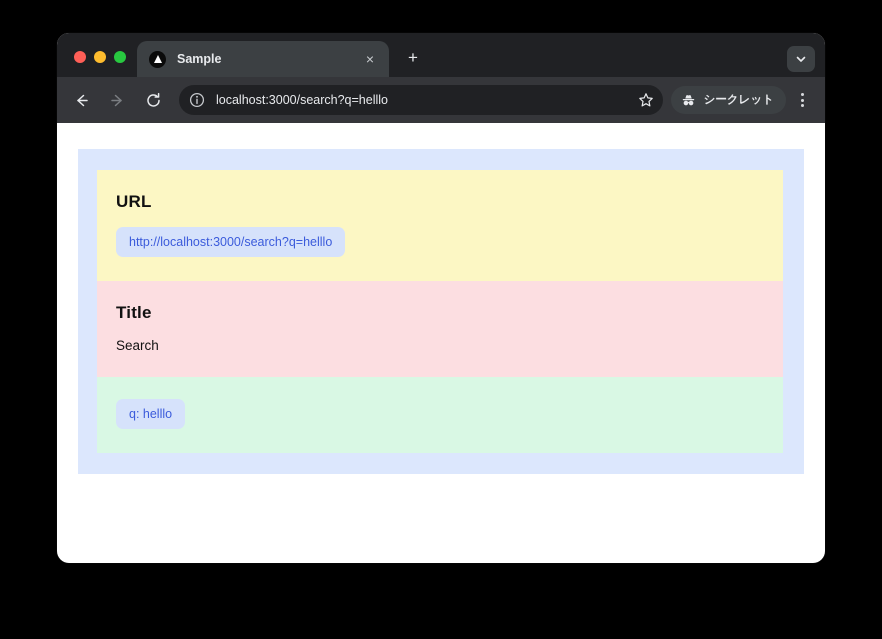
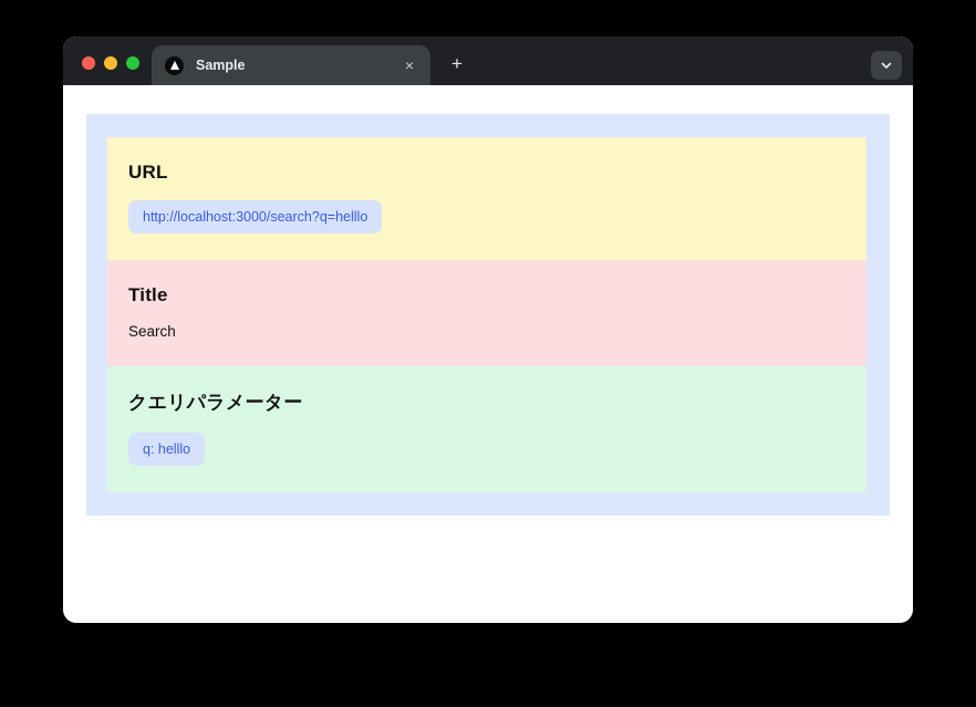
  Sample
  ×
  +
- localhost:3000/search?q=helllo
- シークレット
  URL
  http://localhost:3000/search?q=helllo
  Title
  Search
+ クエリパラメーター
  q: helllo
